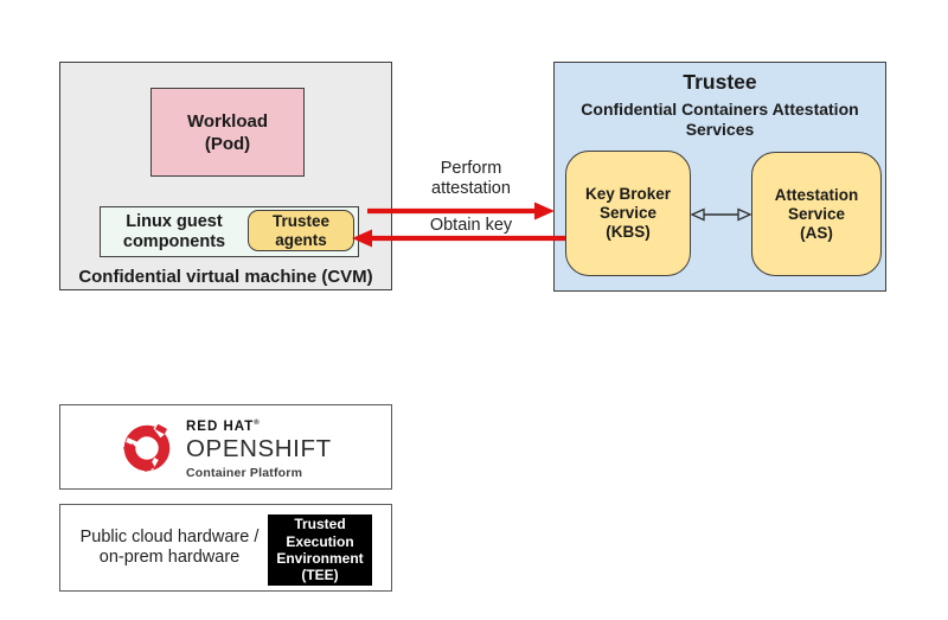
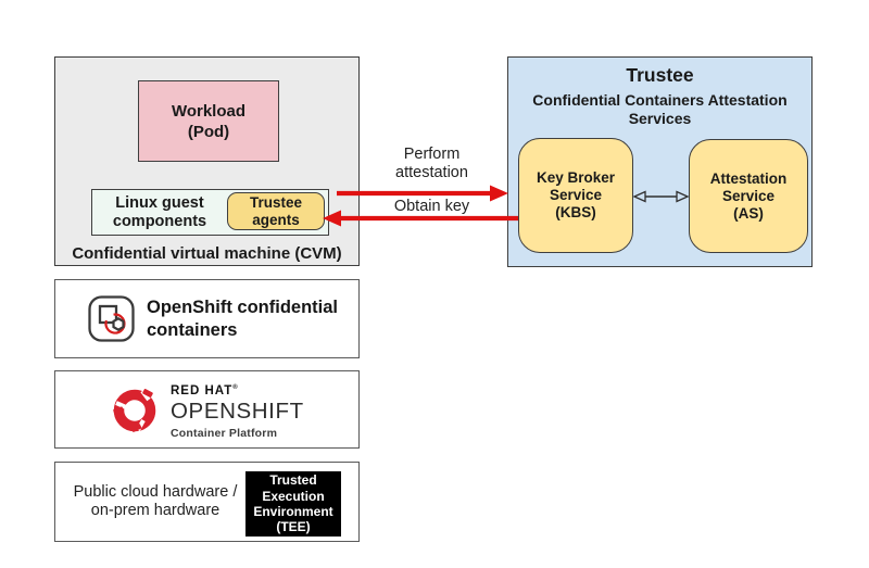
  Workload
  (Pod)
  Linux guest
  components
  Trustee
  agents
  Confidential virtual machine (CVM)
  Perform
  attestation
  Obtain key
  Trustee
  Confidential Containers Attestation
  Services
  Key Broker
  Service
  (KBS)
  Attestation
  Service
  (AS)
+ OpenShift confidential
+ containers
  RED HAT
  OPENSHIFT
  Container Platform
  Public cloud hardware /
  on-prem hardware
  Trusted
  Execution
  Environment
  (TEE)
